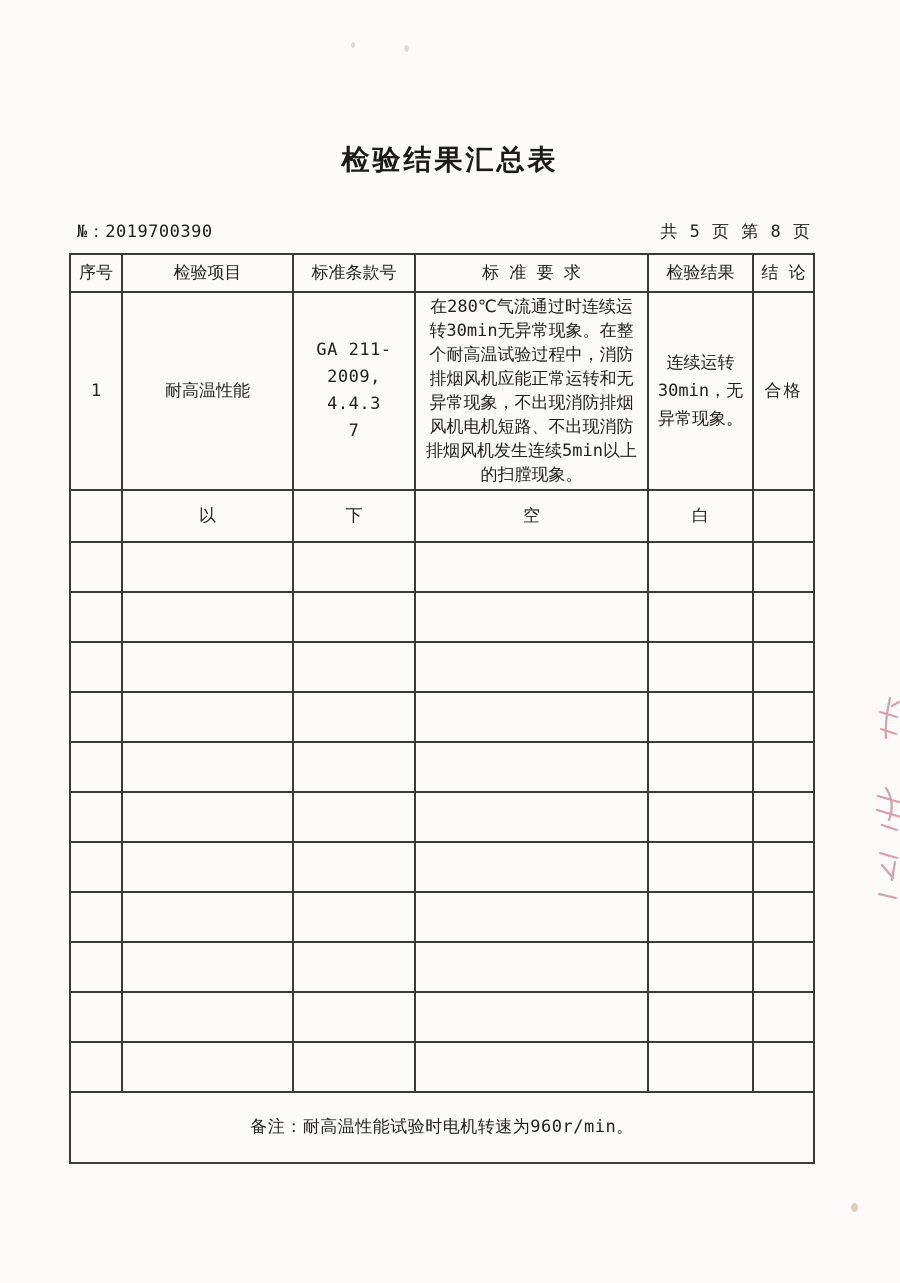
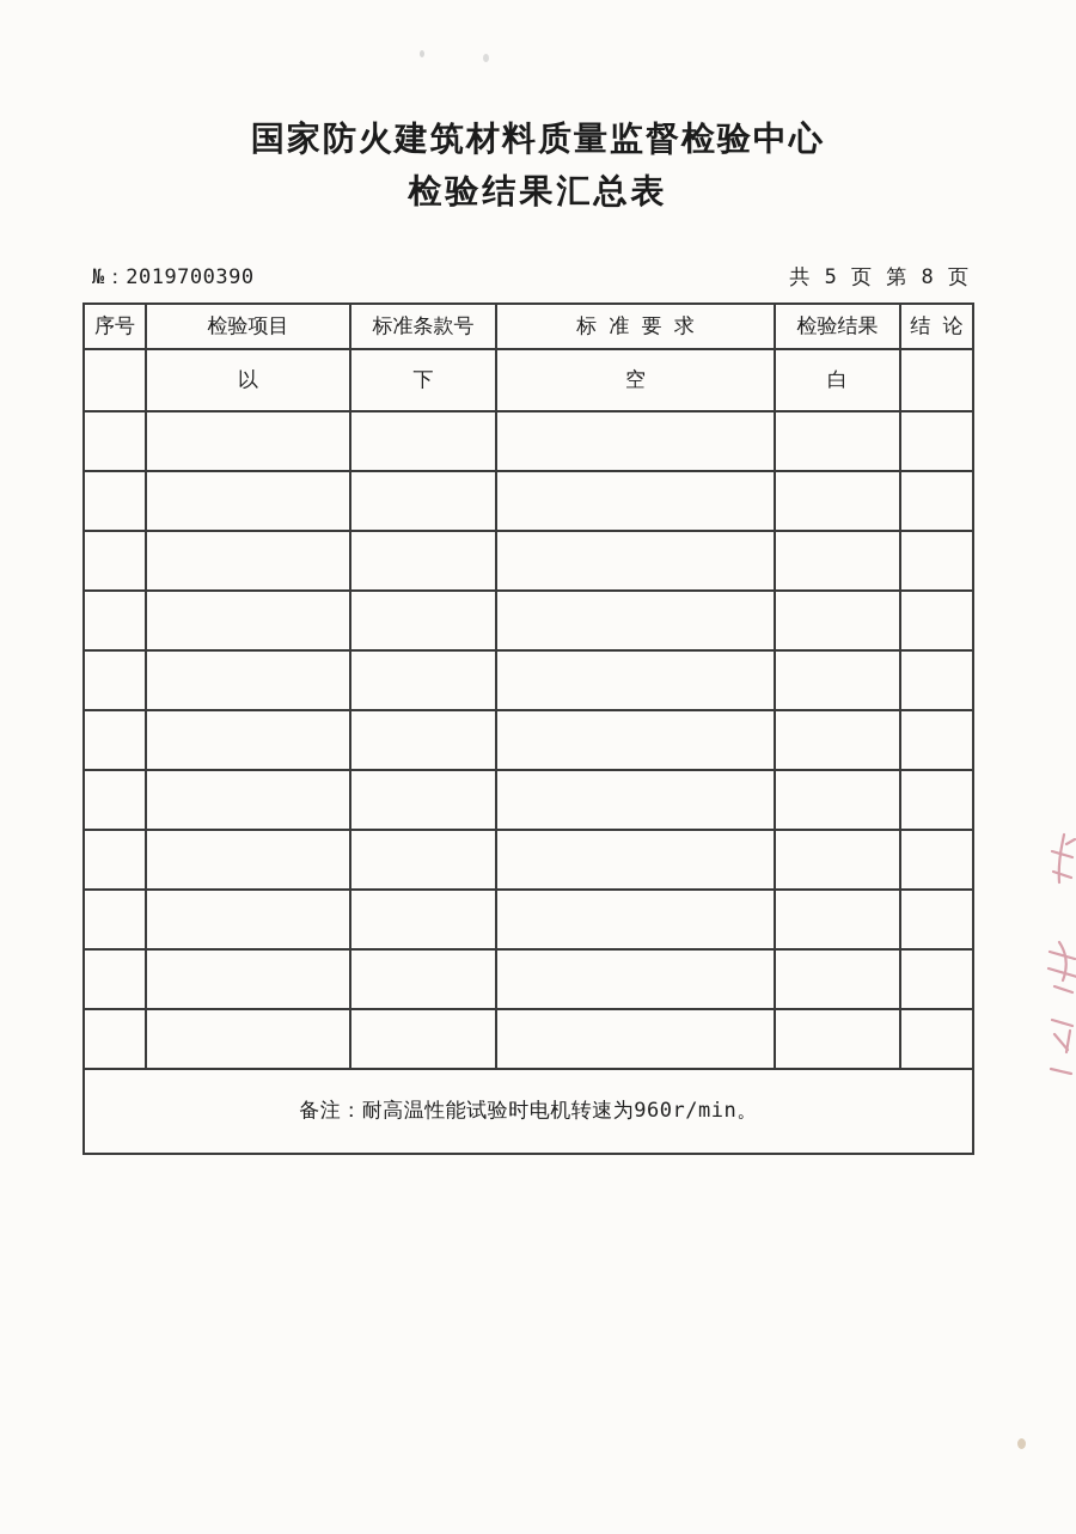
+ 国家防火建筑材料质量监督检验中心
  检验结果汇总表
  №：2019700390
  共 5 页 第 8 页
  序号	检验项目	标准条款号	标 准 要 求	检验结果	结 论
- 1	耐高温性能	GA 211- 2009, 4.4.3 7	在280℃气流通过时连续运 转30min无异常现象。在整 个耐高温试验过程中，消防 排烟风机应能正常运转和无 异常现象，不出现消防排烟 风机电机短路、不出现消防 排烟风机发生连续5min以上 的扫膛现象。	连续运转 30min，无 异常现象。	合格
  	以	下	空	白
  备注：耐高温性能试验时电机转速为960r/min。
